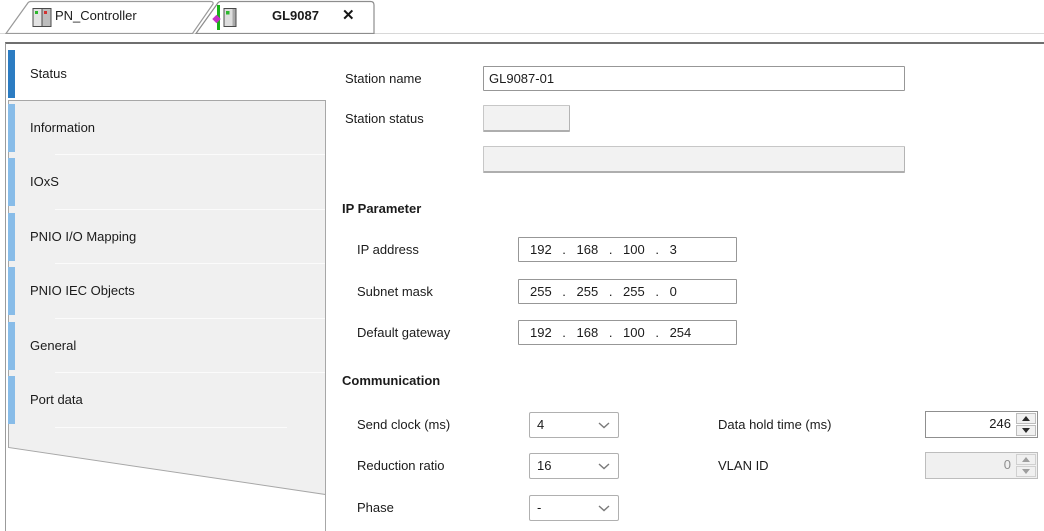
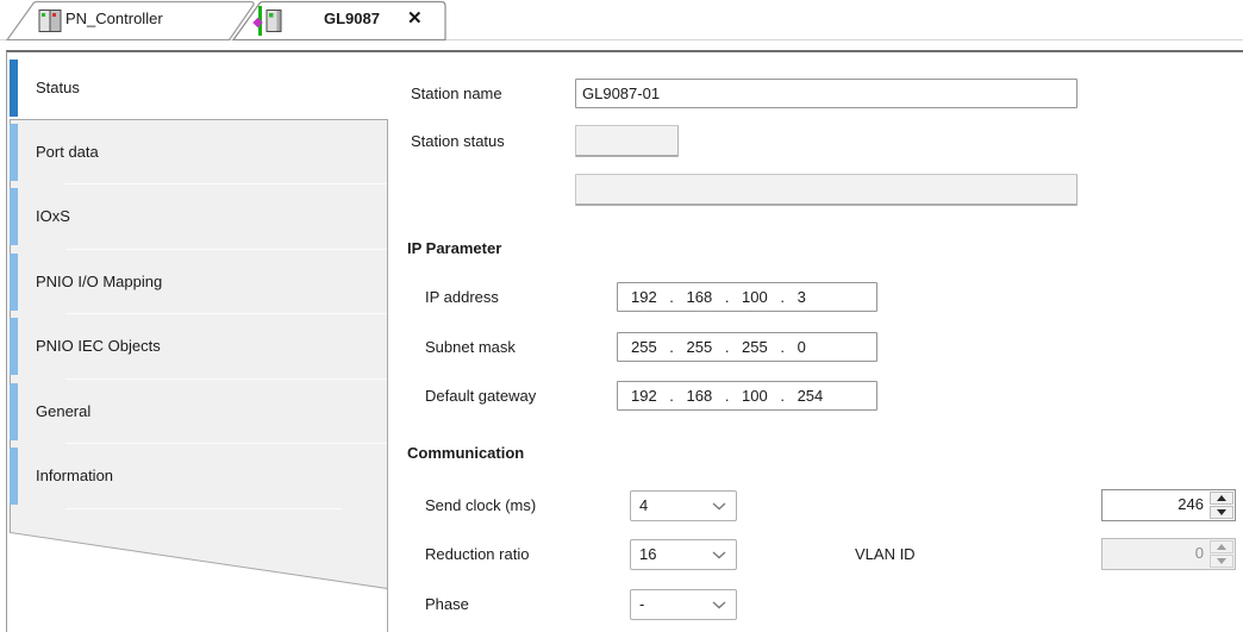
  PN_Controller
  GL9087
  ✕
  Status
- Information
+ Port data
  IOxS
  PNIO I/O Mapping
  PNIO IEC Objects
  General
- Port data
+ Information
  Station name
  GL9087-01
  Station status
  IP Parameter
  IP address
  192 . 168 . 100 . 3
  Subnet mask
  255 . 255 . 255 . 0
  Default gateway
  192 . 168 . 100 . 254
  Communication
  Send clock (ms)
  4
  Reduction ratio
  16
  Phase
  -
- Data hold time (ms)
  246
  VLAN ID
  0
